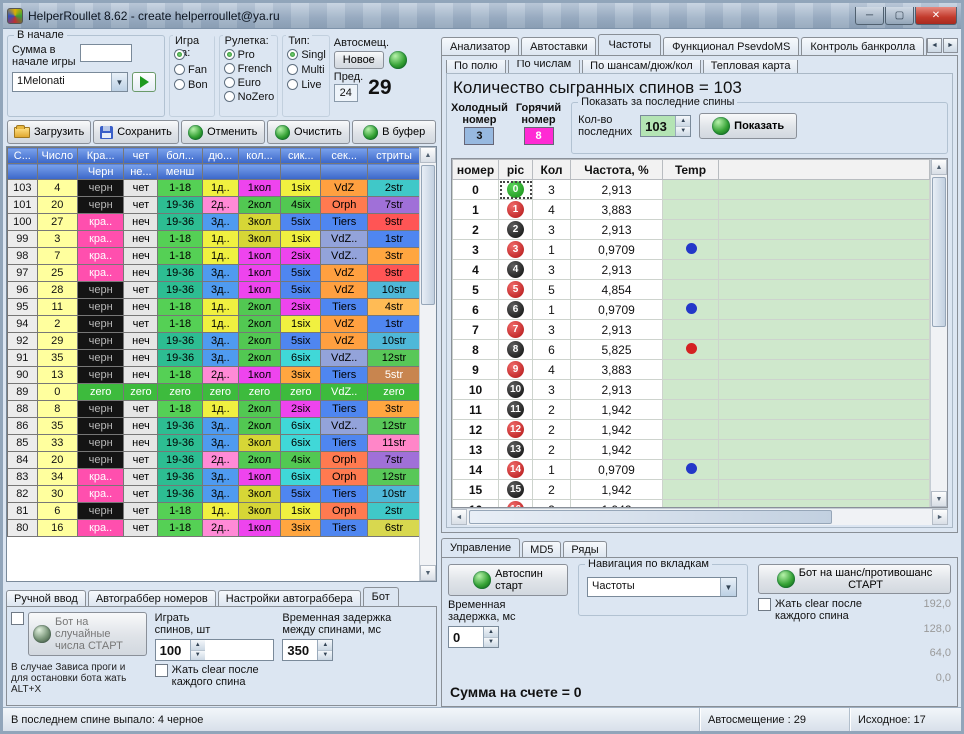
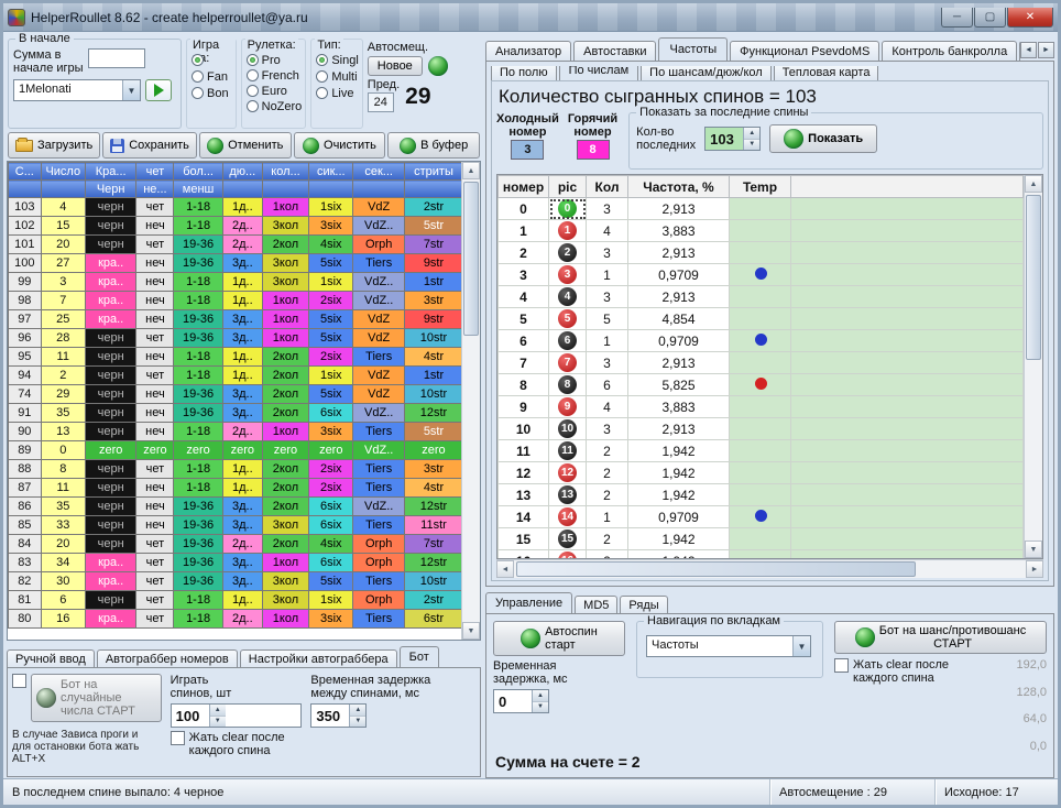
  HelperRoullet 8.62 - create helperroullet@ya.ru
  ─
  ▢
  ✕
  В начале
  Сумма в
  начале игры
  1Melonati
  ▼
  Игра :
  Fan
  Bon
  Рулетка:
  Pro
  French
  Euro
  NoZero
  Тип:
  Singl
  Multi
  Live
  Автосмещ.
  Новое
  Пред.
  24
  29
  Загрузить
  Сохранить
  Отменить
  Очистить
  В буфер
  С...	Число	Кра...	чет	бол...	дю...	кол...	сик...	сек...	стриты
  		Черн	не...	менш
  103	4	черн	чет	1-18	1д..	1кол	1six	VdZ	2str
+ 102	15	черн	неч	1-18	2д..	3кол	3six	VdZ..	5str
  101	20	черн	чет	19-36	2д..	2кол	4six	Orph	7str
  100	27	кра..	неч	19-36	3д..	3кол	5six	Tiers	9str
  99	3	кра..	неч	1-18	1д..	3кол	1six	VdZ..	1str
  98	7	кра..	неч	1-18	1д..	1кол	2six	VdZ..	3str
  97	25	кра..	неч	19-36	3д..	1кол	5six	VdZ	9str
  96	28	черн	чет	19-36	3д..	1кол	5six	VdZ	10str
  95	11	черн	неч	1-18	1д..	2кол	2six	Tiers	4str
  94	2	черн	чет	1-18	1д..	2кол	1six	VdZ	1str
- 92	29	черн	неч	19-36	3д..	2кол	5six	VdZ	10str
+ 74	29	черн	неч	19-36	3д..	2кол	5six	VdZ	10str
  91	35	черн	неч	19-36	3д..	2кол	6six	VdZ..	12str
  90	13	черн	неч	1-18	2д..	1кол	3six	Tiers	5str
  89	0	zero	zero	zero	zero	zero	zero	VdZ..	zero
  88	8	черн	чет	1-18	1д..	2кол	2six	Tiers	3str
+ 87	11	черн	неч	1-18	1д..	2кол	2six	Tiers	4str
  86	35	черн	неч	19-36	3д..	2кол	6six	VdZ..	12str
  85	33	черн	неч	19-36	3д..	3кол	6six	Tiers	11str
  84	20	черн	чет	19-36	2д..	2кол	4six	Orph	7str
  83	34	кра..	чет	19-36	3д..	1кол	6six	Orph	12str
  82	30	кра..	чет	19-36	3д..	3кол	5six	Tiers	10str
  81	6	черн	чет	1-18	1д..	3кол	1six	Orph	2str
  80	16	кра..	чет	1-18	2д..	1кол	3six	Tiers	6str
  Ручной ввод
  Автограббер номеров
  Настройки автограббера
  Бот
  Бот на случайные
  числа СТАРТ
  В случае Зависа проги и для остановки бота жать ALT+X
  Играть
  спинов, шт
  100
  Жать clear после
  каждого спина
  Временная задержка
  между спинами, мс
  350
  Анализатор
  Автоставки
  Частоты
  Функционал PsevdoMS
  Контроль банкролла
  По полю
  По числам
  По шансам/дюж/кол
  Тепловая карта
  Количество сыгранных спинов = 103
  Холодный
  номер
  3
  Горячий
  номер
  8
  Показать за последние спины
  Кол-во
  последних
  103
  Показать
  номер	pic	Кол	Частота, %	Temp
  0	0	3	2,913
  1	1	4	3,883
  2	2	3	2,913
  3	3	1	0,9709
  4	4	3	2,913
  5	5	5	4,854
  6	6	1	0,9709
  7	7	3	2,913
  8	8	6	5,825
  9	9	4	3,883
  10	10	3	2,913
  11	11	2	1,942
  12	12	2	1,942
  13	13	2	1,942
  14	14	1	0,9709
  15	15	2	1,942
  Управление
  MD5
  Ряды
  Автоспин
  старт
  Временная
  задержка, мс
  0
  Навигация по вкладкам
  Частоты
  ▼
  Бот на шанс/противошанс
  СТАРТ
  Жать clear после
  каждого спина
  192,0
  128,0
  64,0
  0,0
- Сумма на счете = 0
+ Сумма на счете = 2
  В последнем спине выпало: 4 черное
  Автосмещение : 29
  Исходное: 17
